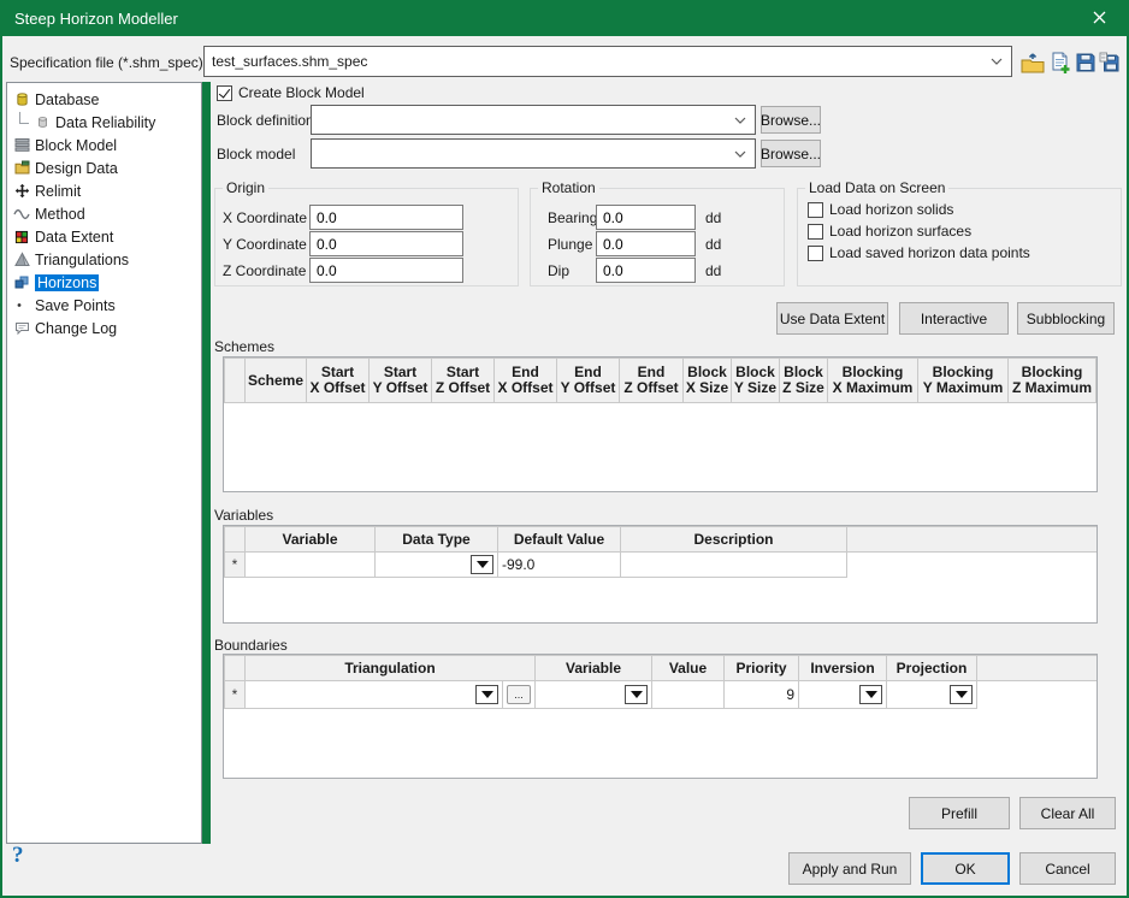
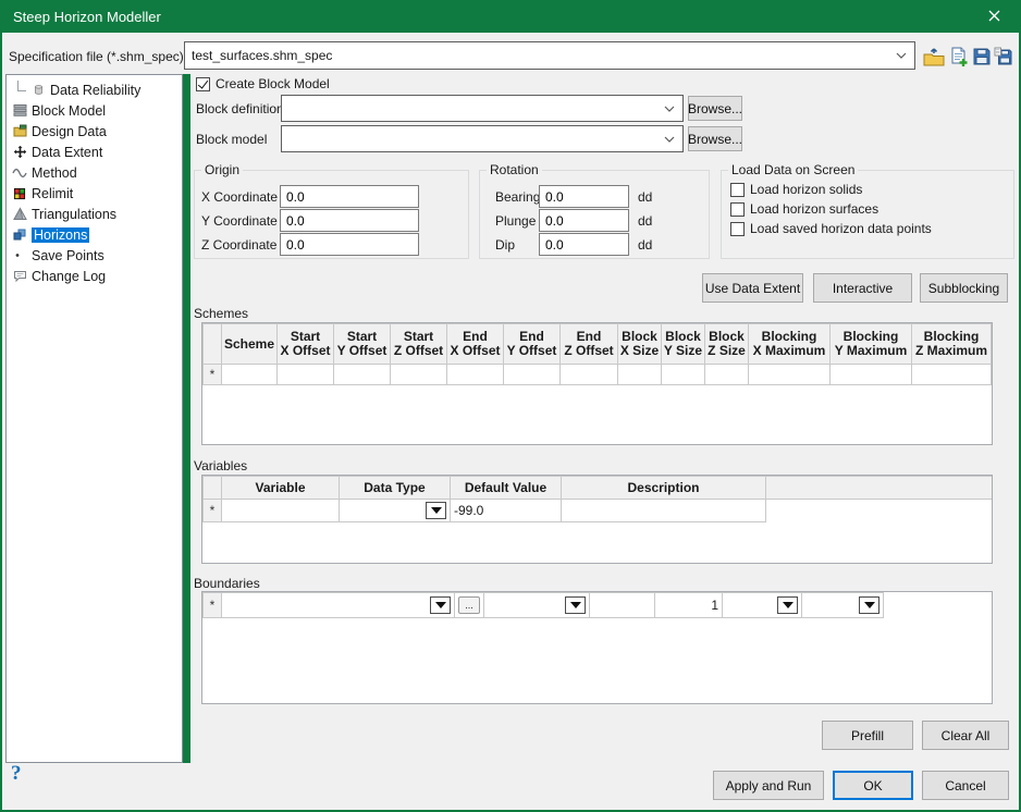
  Steep Horizon Modeller
  Specification file (*.shm_spec)
  test_surfaces.shm_spec
- Database
  Data Reliability
  Block Model
  Design Data
- Relimit
+ Data Extent
  Method
- Data Extent
+ Relimit
  Triangulations
  Horizons
  Save Points
  Change Log
  Create Block Model
  Block definitio
  Browse...
  Block model
  Browse...
  Origin
  X Coordinate
  0.0
  Y Coordinate
  0.0
  Z Coordinate
  0.0
  Rotation
  Bearing
  0.0
  dd
  Plunge
  0.0
  dd
  Dip
  0.0
  dd
  Load Data on Screen
  Load horizon solids
  Load horizon surfaces
  Load saved horizon data points
  Use Data Extent
  Interactive
  Subblocking
  Schemes
  	Scheme	StartX Offset	StartY Offset	StartZ Offset	EndX Offset	EndY Offset	EndZ Offset	BlockX Size	BlockY Size	BlockZ Size	BlockingX Maximum	BlockingY Maximum	BlockingZ Maximum
+ *
  Variables
  	Variable	Data Type	Default Value	Description
  *			-99.0
  Boundaries
- 	Triangulation	Variable	Value	Priority	Inversion	Projection
- *		...			9
+ *		...			1
  Prefill
  Clear All
  Apply and Run
  OK
  Cancel
  ?
